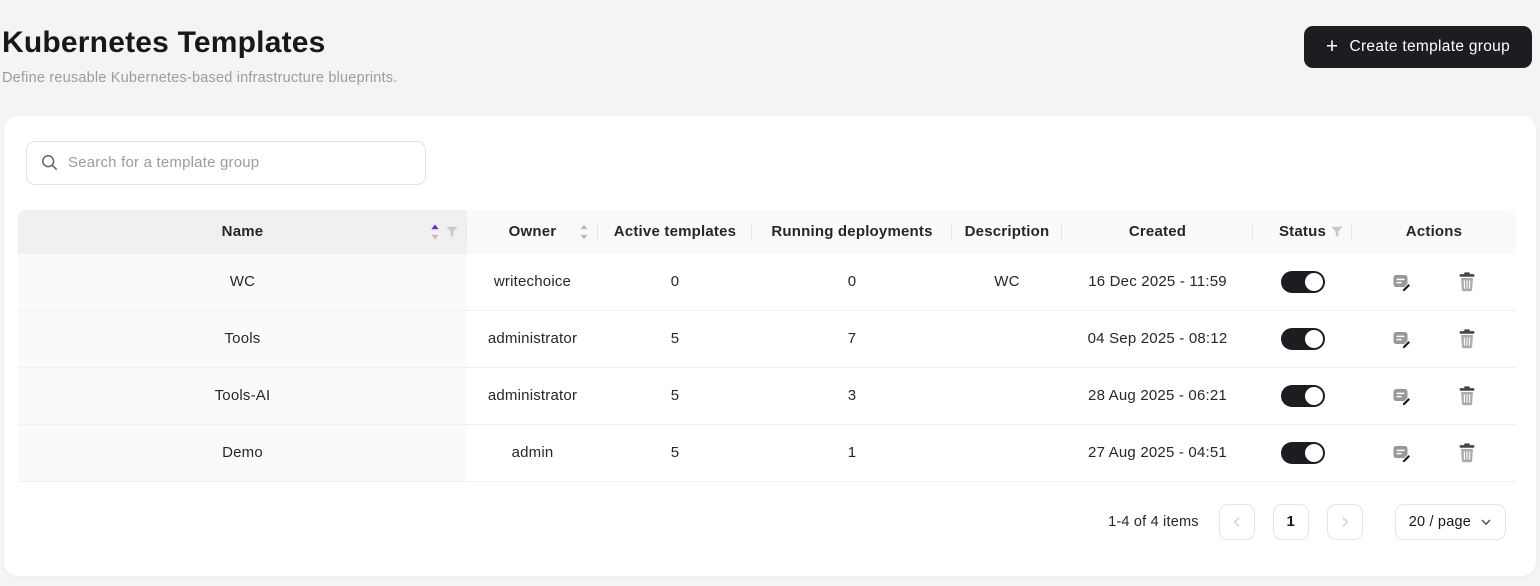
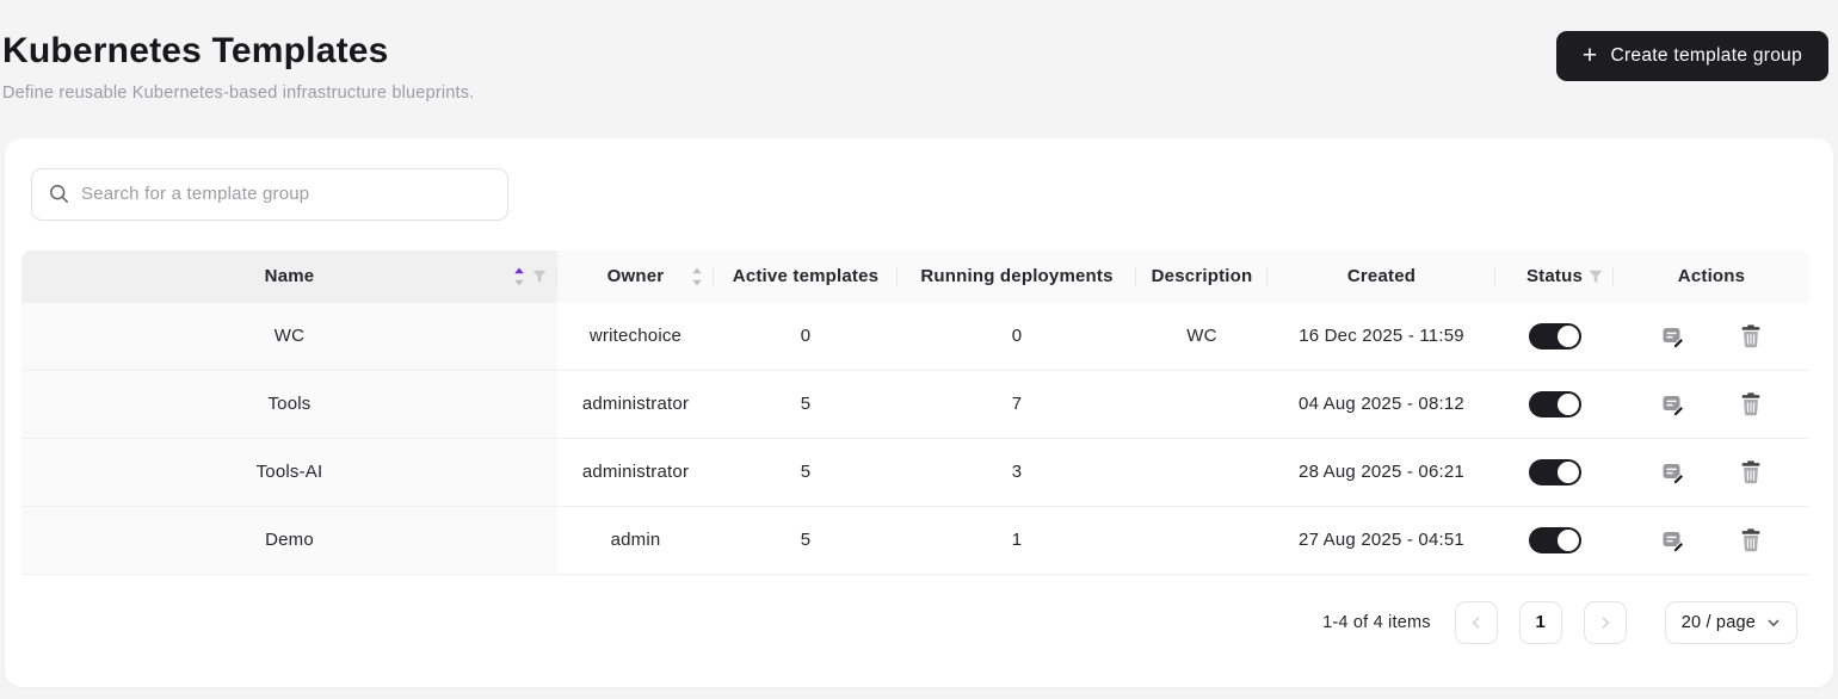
  Kubernetes Templates
  Define reusable Kubernetes-based infrastructure blueprints.
  +
  Create template group
  Search for a template group
  Name
  Owner
  Active templates
  Running deployments
  Description
  Created
  Status
  Actions
  WC
  writechoice
  0
  0
  WC
  16 Dec 2025 - 11:59
  Tools
  administrator
  5
  7
- 04 Sep 2025 - 08:12
+ 04 Aug 2025 - 08:12
  Tools-AI
  administrator
  5
  3
  28 Aug 2025 - 06:21
  Demo
  admin
  5
  1
  27 Aug 2025 - 04:51
  1-4 of 4 items
  1
  20 / page
